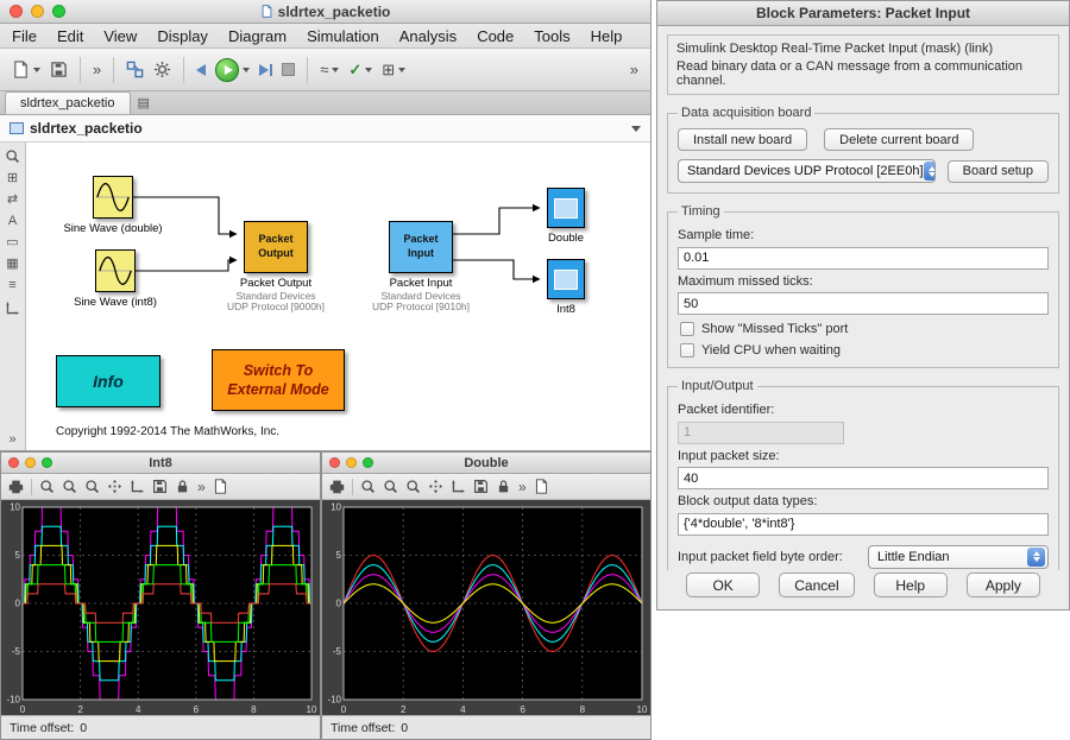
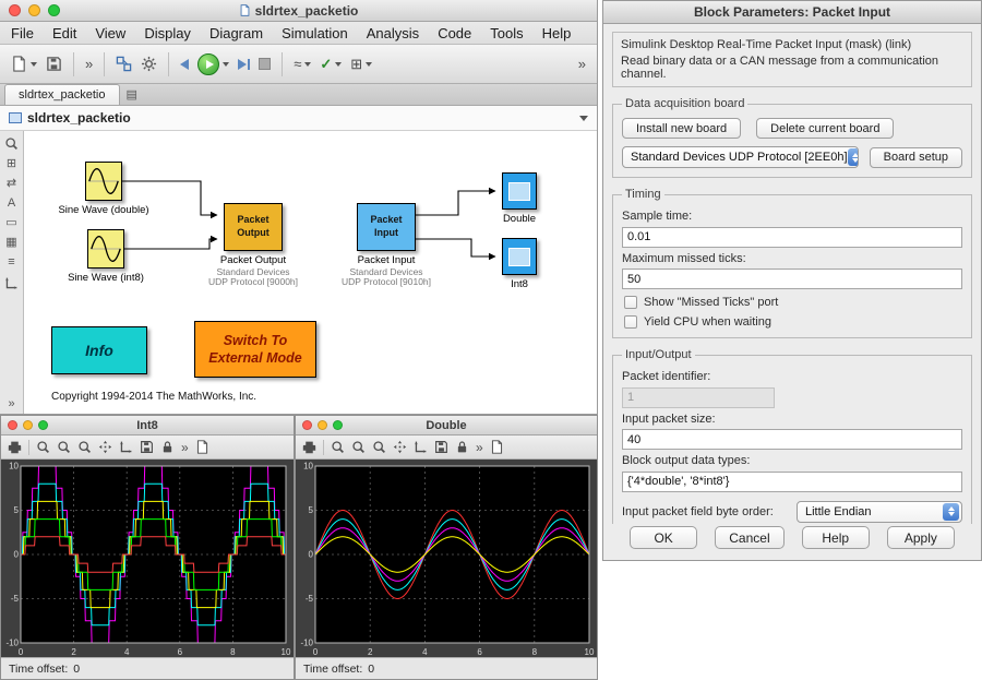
  sldrtex_packetio
  File
  Edit
  View
  Display
  Diagram
  Simulation
  Analysis
  Code
  Tools
  Help
  »
  ≈
  ✓
  ⊞
  »
  sldrtex_packetio
  ▤
  sldrtex_packetio
  ⊞
  ⇄
  A
  ▭
  ▦
  ≡
  »
  Sine Wave (double)
  Sine Wave (int8)
  Packet
  Output
  Packet Output
  Standard Devices
  UDP Protocol [9000h]
  Packet
  Input
  Packet Input
  Standard Devices
  UDP Protocol [9010h]
  Double
  Int8
  Info
  Switch To
  External Mode
- Copyright 1992-2014 The MathWorks, Inc.
+ Copyright 1994-2014 The MathWorks, Inc.
  Int8
  »
  0
  2
  4
  6
  8
  10
  -10
  -5
  0
  5
  10
  Time offset:
  0
  Double
  »
  0
  2
  4
  6
  8
  10
  -10
  -5
  0
  5
  10
  Time offset:
  0
  Block Parameters: Packet Input
  Simulink Desktop Real-Time Packet Input (mask) (link)
  Read binary data or a CAN message from a communication channel.
  Data acquisition board
  Install new board
  Delete current board
  Standard Devices UDP Protocol [2EE0h]
  Board setup
  Timing
  Sample time:
  0.01
  Maximum missed ticks:
  50
  Show "Missed Ticks" port
  Yield CPU when waiting
  Input/Output
  Packet identifier:
  1
  Input packet size:
  40
  Block output data types:
  {'4*double', '8*int8'}
  Input packet field byte order:
  Little Endian
  OK
  Cancel
  Help
  Apply
